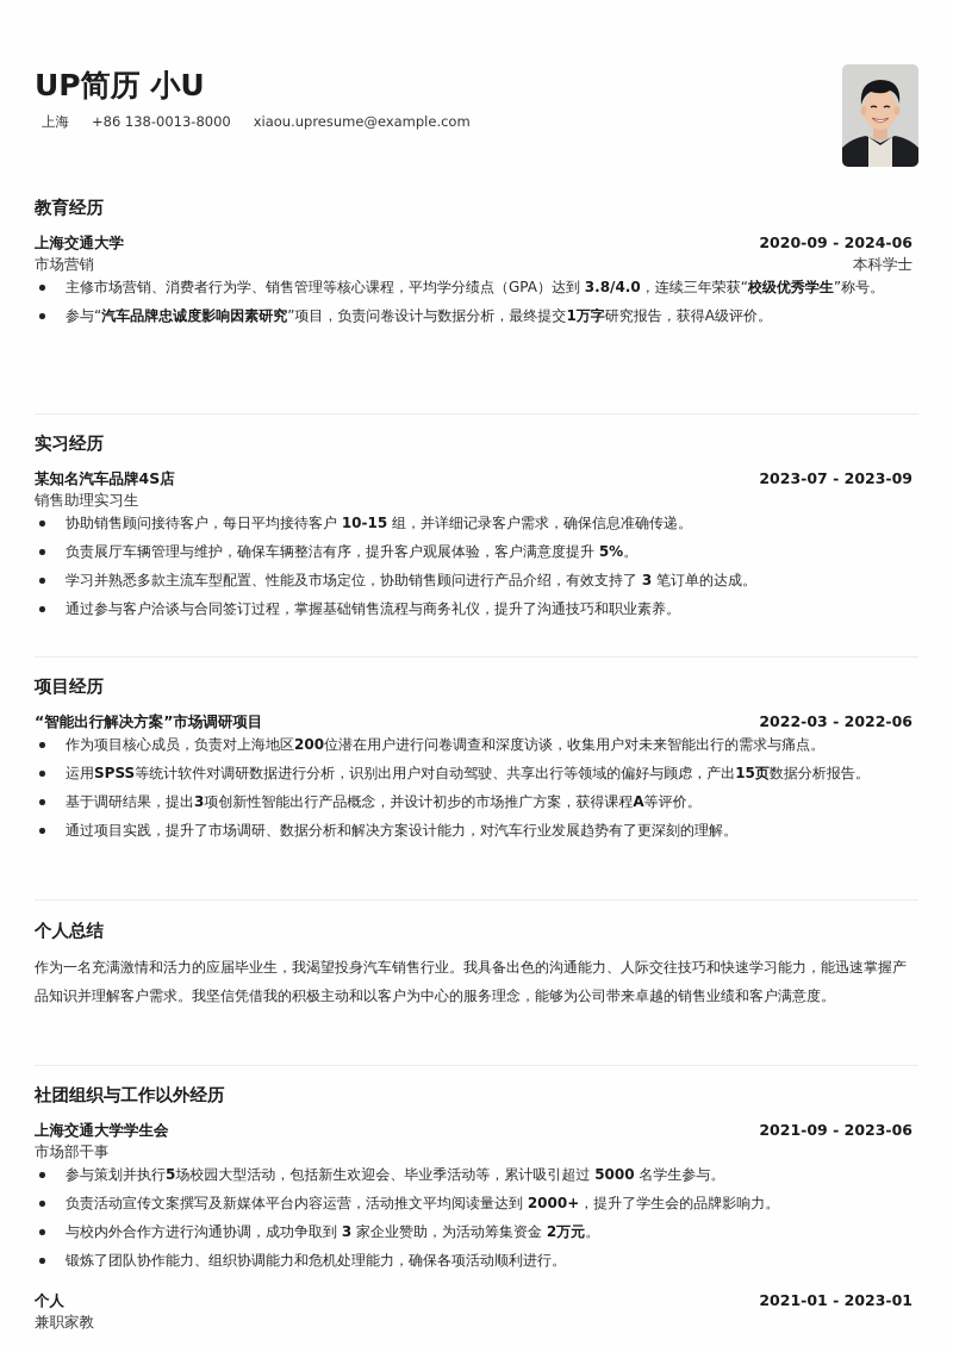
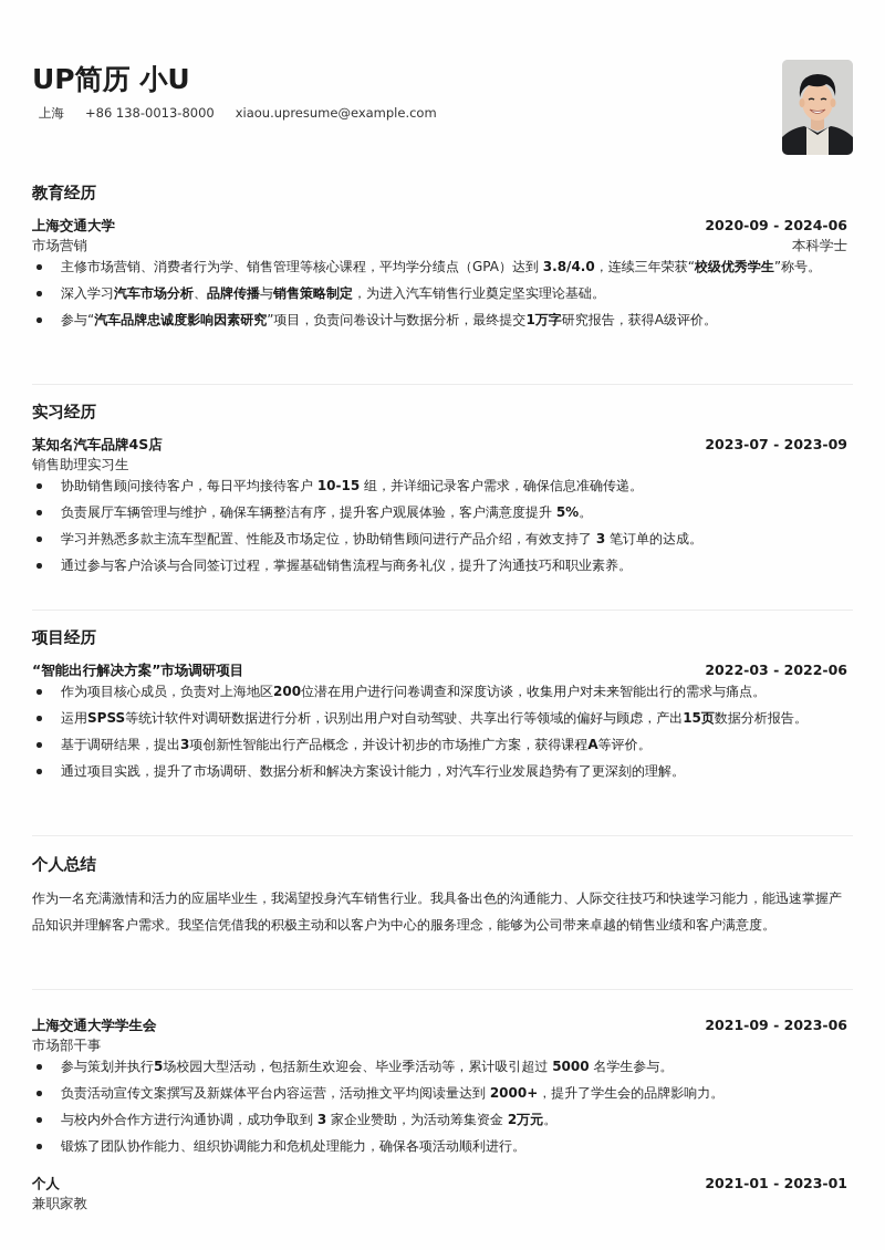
  UP简历 小U
  上海
  +86 138-0013-8000
  xiaou.upresume@example.com
  教育经历
  上海交通大学
  2020-09 - 2024-06
  市场营销
  本科学士
  主修市场营销、消费者行为学、销售管理等核心课程，平均学分绩点（GPA）达到 3.8/4.0，连续三年荣获“校级优秀学生”称号。
+ 深入学习汽车市场分析、品牌传播与销售策略制定，为进入汽车销售行业奠定坚实理论基础。
  参与“汽车品牌忠诚度影响因素研究”项目，负责问卷设计与数据分析，最终提交1万字研究报告，获得A级评价。
  实习经历
  某知名汽车品牌4S店
  2023-07 - 2023-09
  销售助理实习生
  协助销售顾问接待客户，每日平均接待客户 10-15 组，并详细记录客户需求，确保信息准确传递。
  负责展厅车辆管理与维护，确保车辆整洁有序，提升客户观展体验，客户满意度提升 5%。
  学习并熟悉多款主流车型配置、性能及市场定位，协助销售顾问进行产品介绍，有效支持了 3 笔订单的达成。
  通过参与客户洽谈与合同签订过程，掌握基础销售流程与商务礼仪，提升了沟通技巧和职业素养。
  项目经历
  “智能出行解决方案”市场调研项目
  2022-03 - 2022-06
  作为项目核心成员，负责对上海地区200位潜在用户进行问卷调查和深度访谈，收集用户对未来智能出行的需求与痛点。
  运用SPSS等统计软件对调研数据进行分析，识别出用户对自动驾驶、共享出行等领域的偏好与顾虑，产出15页数据分析报告。
  基于调研结果，提出3项创新性智能出行产品概念，并设计初步的市场推广方案，获得课程A等评价。
  通过项目实践，提升了市场调研、数据分析和解决方案设计能力，对汽车行业发展趋势有了更深刻的理解。
  个人总结
  作为一名充满激情和活力的应届毕业生，我渴望投身汽车销售行业。我具备出色的沟通能力、人际交往技巧和快速学习能力，能迅速掌握产品知识并理解客户需求。我坚信凭借我的积极主动和以客户为中心的服务理念，能够为公司带来卓越的销售业绩和客户满意度。
- 社团组织与工作以外经历
  上海交通大学学生会
  2021-09 - 2023-06
  市场部干事
  参与策划并执行5场校园大型活动，包括新生欢迎会、毕业季活动等，累计吸引超过 5000 名学生参与。
  负责活动宣传文案撰写及新媒体平台内容运营，活动推文平均阅读量达到 2000+，提升了学生会的品牌影响力。
  与校内外合作方进行沟通协调，成功争取到 3 家企业赞助，为活动筹集资金 2万元。
  锻炼了团队协作能力、组织协调能力和危机处理能力，确保各项活动顺利进行。
  个人
  2021-01 - 2023-01
  兼职家教
